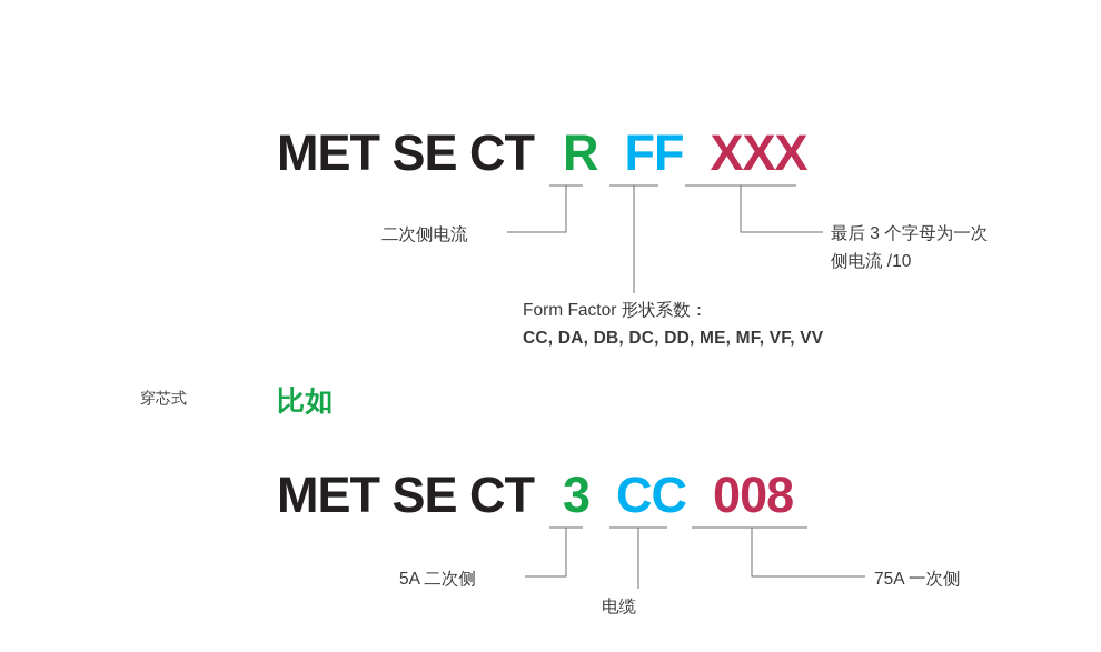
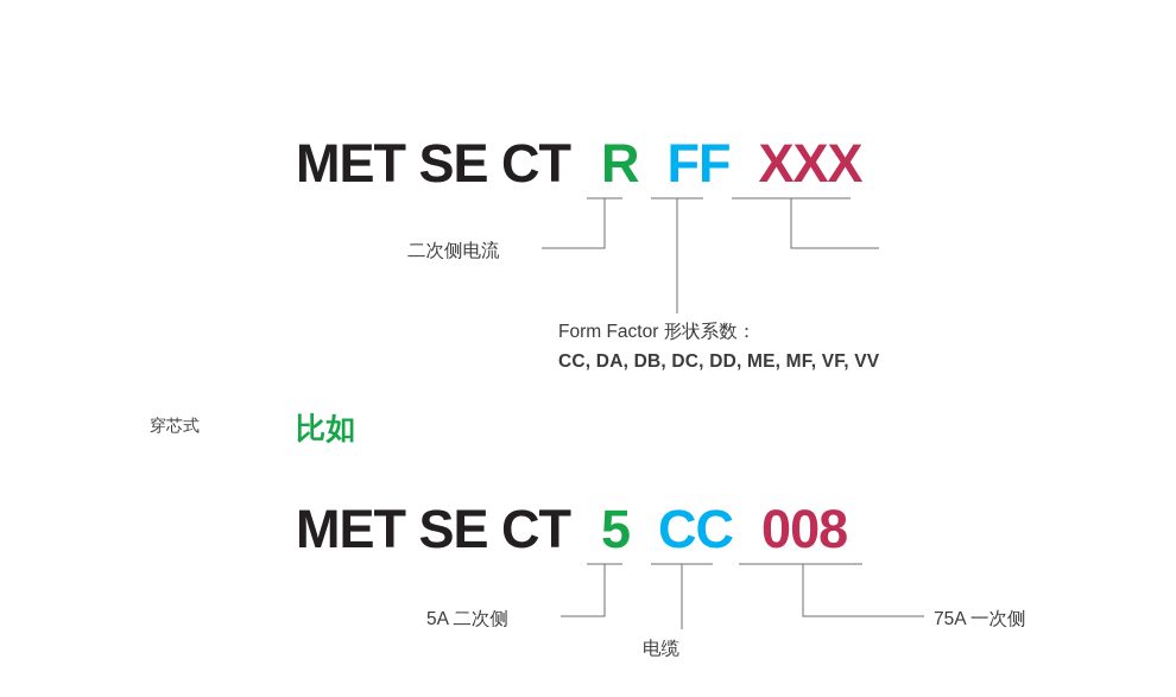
  穿芯式
  MET SE CT R FF XXX
  比如
- MET SE CT 3 CC 008
+ MET SE CT 5 CC 008
  二次侧电流
- 最后 3 个字母为一次
- 侧电流 /10
  Form Factor 形状系数：
  CC, DA, DB, DC, DD, ME, MF, VF, VV
  5A 二次侧
  电缆
  75A 一次侧
